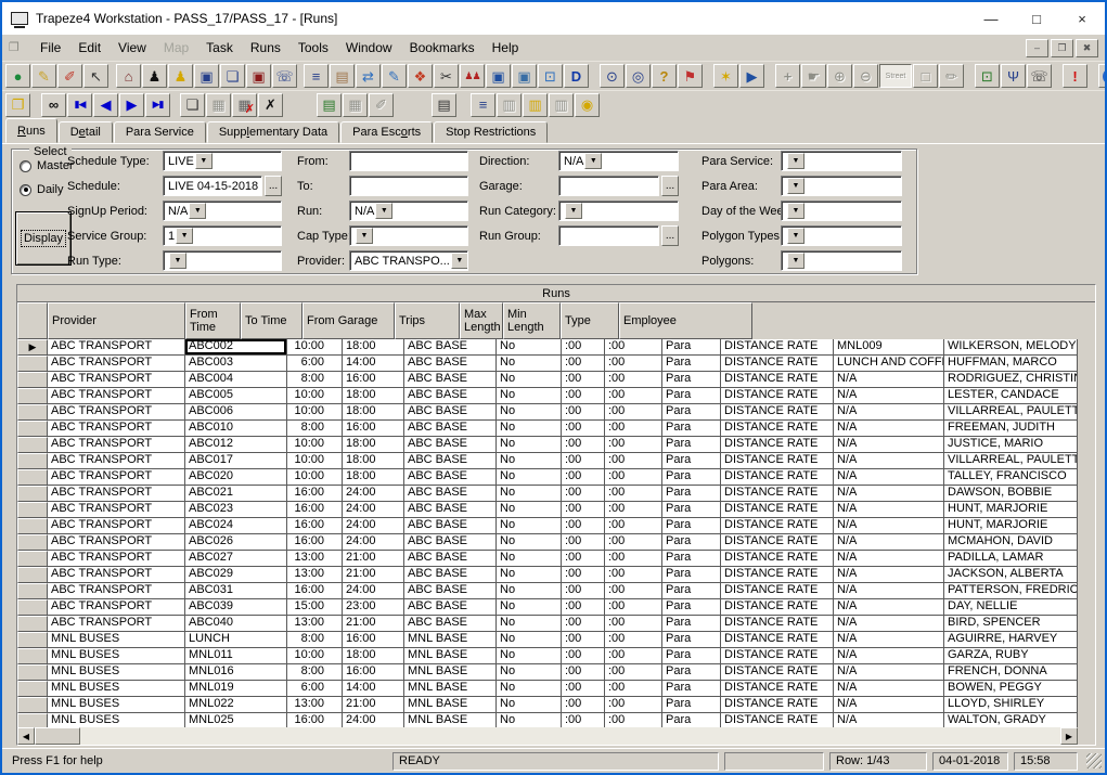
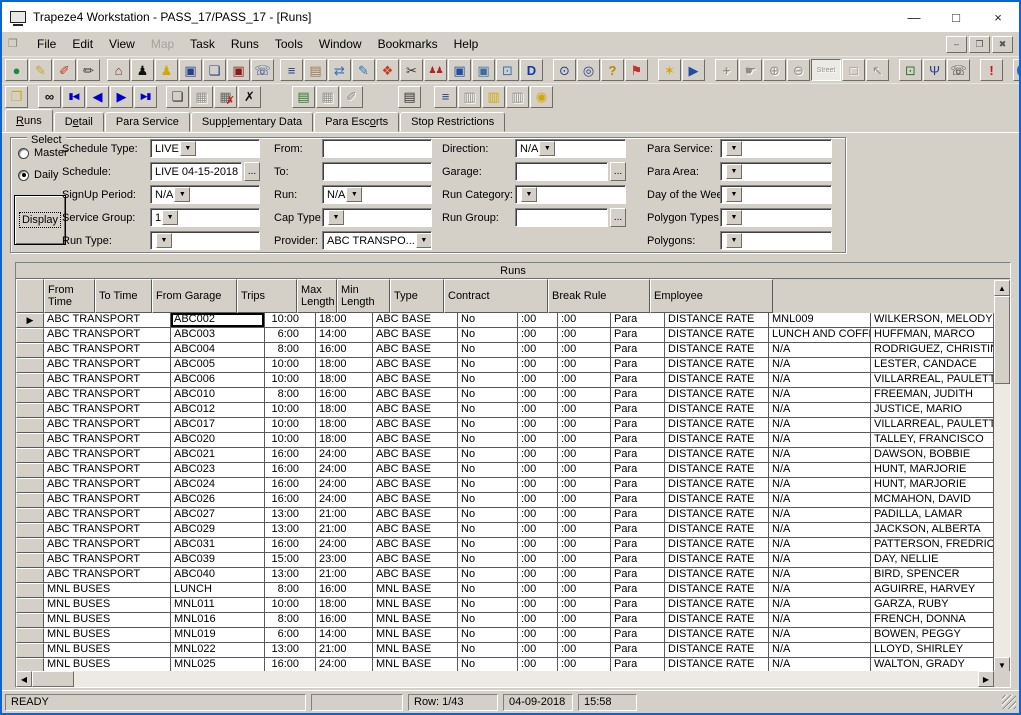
  Trapeze4 Workstation - PASS_17/PASS_17 - [Runs]
  —
  □
  ×
  ❐
  File Edit View Map Task Runs Tools Window Bookmarks Help
  –
  ❐
  ✖
  ●
  ✎
  ✐
- ↖
+ ✏
  ⌂
  ♟
  ♟
  ▣
  ❏
  ▣
  ☏
  ≡
  ▤
  ⇄
  ✎
  ❖
  ✂
  ♟♟
  ▣
  ▣
  ⊡
  D
  ⊙
  ◎
  ?
  ⚑
  ✶
  ▶
  +
  ☛
  ⊕
  ⊖
  □
- ✏
+ ↖
  ⊡
  Ψ
  ☏
  !
  ❐
  ∞
  ▮◀
  ◀
  ▶
  ▶▮
  ❏
  ▦
  ▦
  ✗
  ▤
  ▦
  ✐
  ▤
  ≡
  ▥
  ▥
  ▥
  ◉
  Runs
  Detail
  Para Service
  Supplementary Data
  Para Escorts
  Stop Restrictions
  Select
  Master
  Daily
  Display
  Schedule Type:
  LIVE
  Schedule:
  LIVE 04-15-2018
  ...
  SignUp Period:
  N/A
  Service Group:
  1
  Run Type:
  From:
  To:
  Run:
  N/A
  Cap Type
  Provider:
  ABC TRANSPO...
  Direction:
  N/A
  Garage:
  ...
  Run Category:
  Run Group:
  ...
  Para Service:
  Para Area:
  Day of the We
  Polygon Types
  Polygons:
  Runs
- Provider
  From Time
  To Time
  From Garage
  Trips
  Max Length
  Min Length
  Type
+ Contract
+ Break Rule
  Employee
  ▶
  ABC TRANSPORT
  ABC002
  10:00
  18:00
  ABC BASE
  No
  :00
  :00
  Para
  DISTANCE RATE
  MNL009
  WILKERSON, MELODY
  ABC TRANSPORT
  ABC003
  6:00
  14:00
  ABC BASE
  No
  :00
  :00
  Para
  DISTANCE RATE
  LUNCH AND COFF
  HUFFMAN, MARCO
  ABC TRANSPORT
  ABC004
  8:00
  16:00
  ABC BASE
  No
  :00
  :00
  Para
  DISTANCE RATE
  N/A
  RODRIGUEZ, CHRISTI
  ABC TRANSPORT
  ABC005
  10:00
  18:00
  ABC BASE
  No
  :00
  :00
  Para
  DISTANCE RATE
  N/A
  LESTER, CANDACE
  ABC TRANSPORT
  ABC006
  10:00
  18:00
  ABC BASE
  No
  :00
  :00
  Para
  DISTANCE RATE
  N/A
  VILLARREAL, PAULETT
  ABC TRANSPORT
  ABC010
  8:00
  16:00
  ABC BASE
  No
  :00
  :00
  Para
  DISTANCE RATE
  N/A
  FREEMAN, JUDITH
  ABC TRANSPORT
  ABC012
  10:00
  18:00
  ABC BASE
  No
  :00
  :00
  Para
  DISTANCE RATE
  N/A
  JUSTICE, MARIO
  ABC TRANSPORT
  ABC017
  10:00
  18:00
  ABC BASE
  No
  :00
  :00
  Para
  DISTANCE RATE
  N/A
  VILLARREAL, PAULETT
  ABC TRANSPORT
  ABC020
  10:00
  18:00
  ABC BASE
  No
  :00
  :00
  Para
  DISTANCE RATE
  N/A
  TALLEY, FRANCISCO
  ABC TRANSPORT
  ABC021
  16:00
  24:00
  ABC BASE
  No
  :00
  :00
  Para
  DISTANCE RATE
  N/A
  DAWSON, BOBBIE
  ABC TRANSPORT
  ABC023
  16:00
  24:00
  ABC BASE
  No
  :00
  :00
  Para
  DISTANCE RATE
  N/A
  HUNT, MARJORIE
  ABC TRANSPORT
  ABC024
  16:00
  24:00
  ABC BASE
  No
  :00
  :00
  Para
  DISTANCE RATE
  N/A
  HUNT, MARJORIE
  ABC TRANSPORT
  ABC026
  16:00
  24:00
  ABC BASE
  No
  :00
  :00
  Para
  DISTANCE RATE
  N/A
  MCMAHON, DAVID
  ABC TRANSPORT
  ABC027
  13:00
  21:00
  ABC BASE
  No
  :00
  :00
  Para
  DISTANCE RATE
  N/A
  PADILLA, LAMAR
  ABC TRANSPORT
  ABC029
  13:00
  21:00
  ABC BASE
  No
  :00
  :00
  Para
  DISTANCE RATE
  N/A
  JACKSON, ALBERTA
  ABC TRANSPORT
  ABC031
  16:00
  24:00
  ABC BASE
  No
  :00
  :00
  Para
  DISTANCE RATE
  N/A
  PATTERSON, FREDRIC
  ABC TRANSPORT
  ABC039
  15:00
  23:00
  ABC BASE
  No
  :00
  :00
  Para
  DISTANCE RATE
  N/A
  DAY, NELLIE
  ABC TRANSPORT
  ABC040
  13:00
  21:00
  ABC BASE
  No
  :00
  :00
  Para
  DISTANCE RATE
  N/A
  BIRD, SPENCER
  MNL BUSES
  LUNCH
  8:00
  16:00
  MNL BASE
  No
  :00
  :00
  Para
  DISTANCE RATE
  N/A
  AGUIRRE, HARVEY
  MNL BUSES
  MNL011
  10:00
  18:00
  MNL BASE
  No
  :00
  :00
  Para
  DISTANCE RATE
  N/A
  GARZA, RUBY
  MNL BUSES
  MNL016
  8:00
  16:00
  MNL BASE
  No
  :00
  :00
  Para
  DISTANCE RATE
  N/A
  FRENCH, DONNA
  MNL BUSES
  MNL019
  6:00
  14:00
  MNL BASE
  No
  :00
  :00
  Para
  DISTANCE RATE
  N/A
  BOWEN, PEGGY
  MNL BUSES
  MNL022
  13:00
  21:00
  MNL BASE
  No
  :00
  :00
  Para
  DISTANCE RATE
  N/A
  LLOYD, SHIRLEY
  MNL BUSES
  MNL025
  16:00
  24:00
  MNL BASE
  No
  :00
  :00
  Para
  DISTANCE RATE
  N/A
  WALTON, GRADY
+ ▲
+ ▼
  ◀
  ▶
- Press F1 for help
  READY
  Row: 1/43
- 04-01-2018
+ 04-09-2018
  15:58
